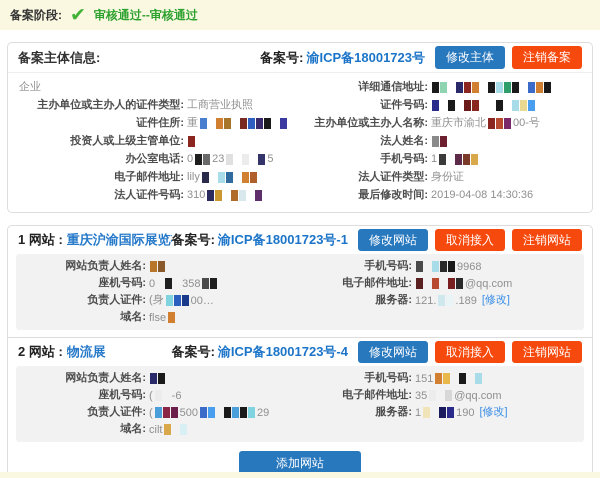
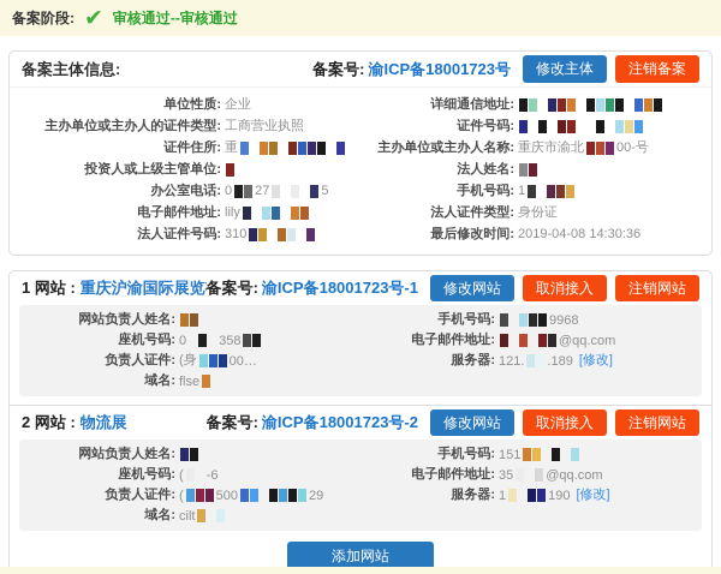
  备案阶段:
  ✔
  审核通过--审核通过
  备案主体信息:
  备案号:
  渝ICP备18001723号
  修改主体
  注销备案
+ 单位性质:
  企业
  主办单位或主办人的证件类型:
  工商营业执照
  证件住所:
  重
  投资人或上级主管单位:
  办公室电话:
  0
- 23
+ 27
  5
  电子邮件地址:
  lily
  法人证件号码:
  310
  详细通信地址:
  证件号码:
  主办单位或主办人名称:
  重庆市渝北
  00-号
  法人姓名:
  手机号码:
  1
  法人证件类型:
  身份证
  最后修改时间:
  2019-04-08 14:30:36
  1 网站 :
  备案号:
  渝ICP备18001723号-1
  修改网站
  取消接入
  注销网站
  网站负责人姓名:
  座机号码:
  0
  358
  负责人证件:
  (身
  00…
  域名:
  flse
  手机号码:
  9968
  电子邮件地址:
  @qq.com
  服务器:
  121.
  .189
  [修改]
  2 网站 :
  物流展
  备案号:
- 渝ICP备18001723号-4
+ 渝ICP备18001723号-2
  修改网站
  取消接入
  注销网站
  网站负责人姓名:
  座机号码:
  (
  -6
  负责人证件:
  (
  500
  29
  域名:
  cilt
  手机号码:
  151
  电子邮件地址:
  35
  @qq.com
  服务器:
  1
  190
  [修改]
  添加网站
